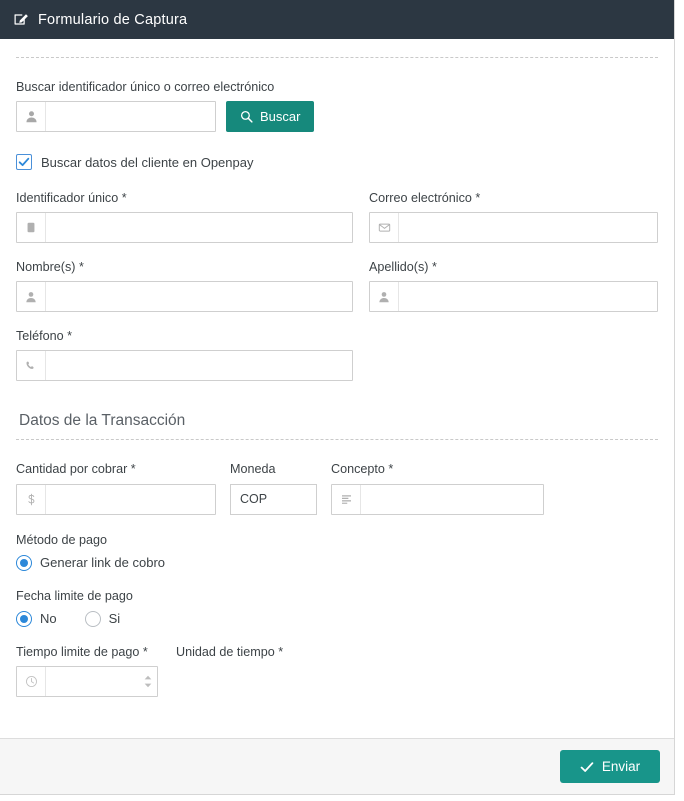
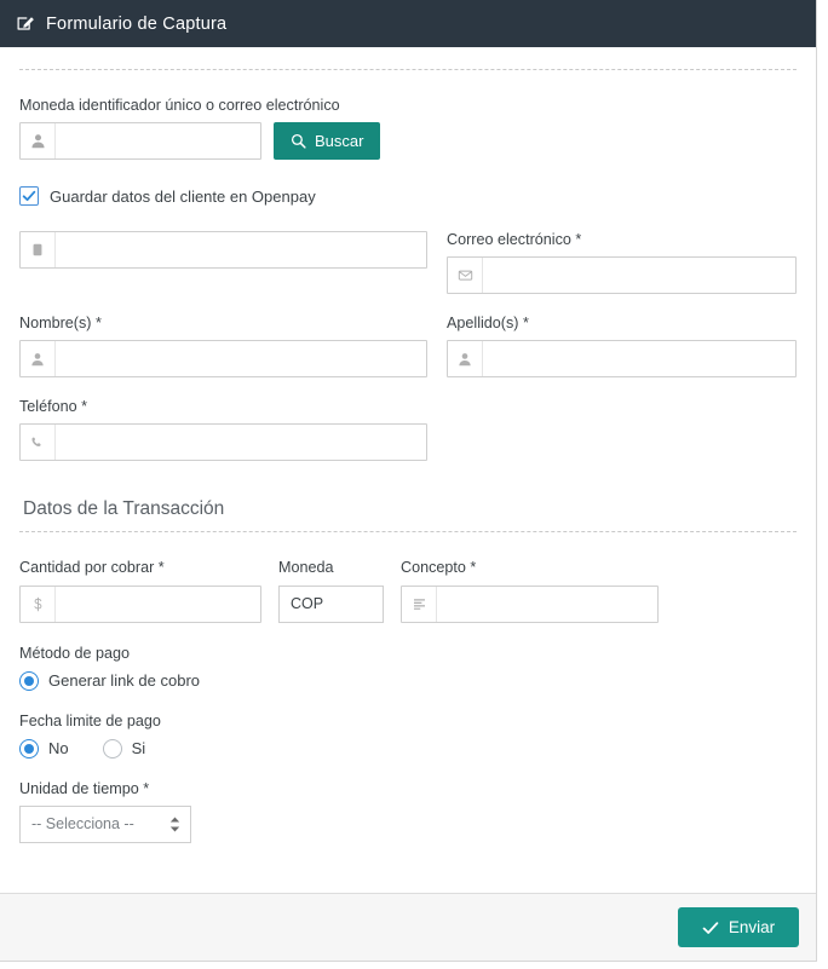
  Formulario de Captura
- Buscar identificador único o correo electrónico
+ Moneda identificador único o correo electrónico
  Buscar
- Buscar datos del cliente en Openpay
+ Guardar datos del cliente en Openpay
- Identificador único *
  Correo electrónico *
  Nombre(s) *
  Apellido(s) *
  Teléfono *
  Datos de la Transacción
  Cantidad por cobrar *
  Moneda
  COP
  Concepto *
  Método de pago
  Generar link de cobro
  Fecha limite de pago
  No
  Si
- Tiempo limite de pago *
  Unidad de tiempo *
+ -- Selecciona --
  Enviar
